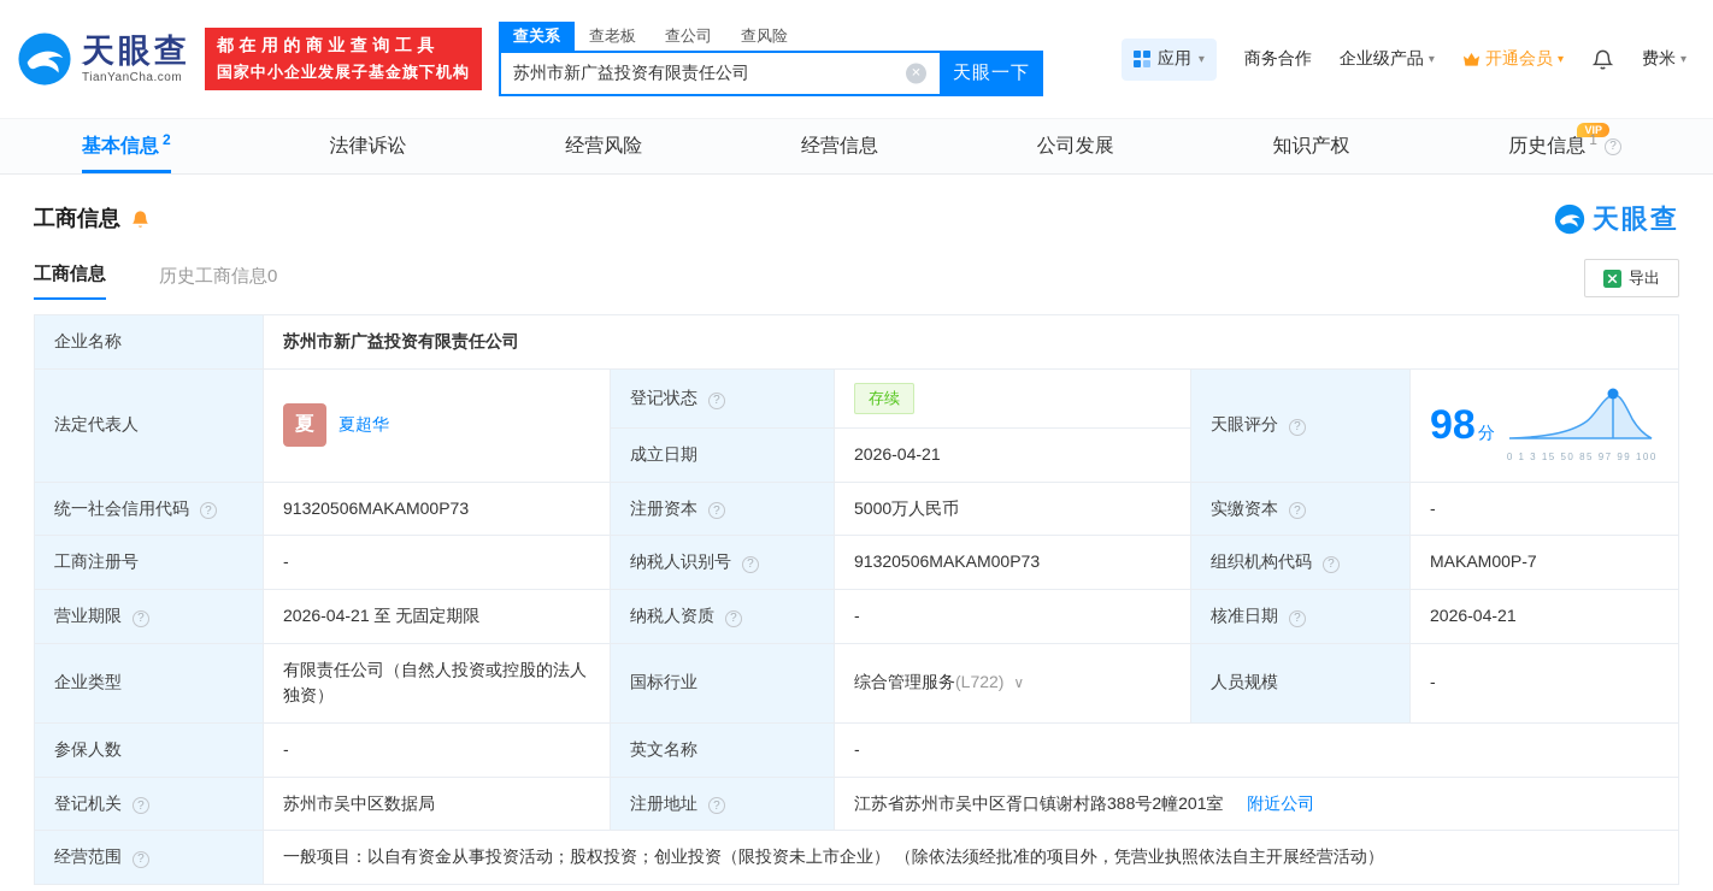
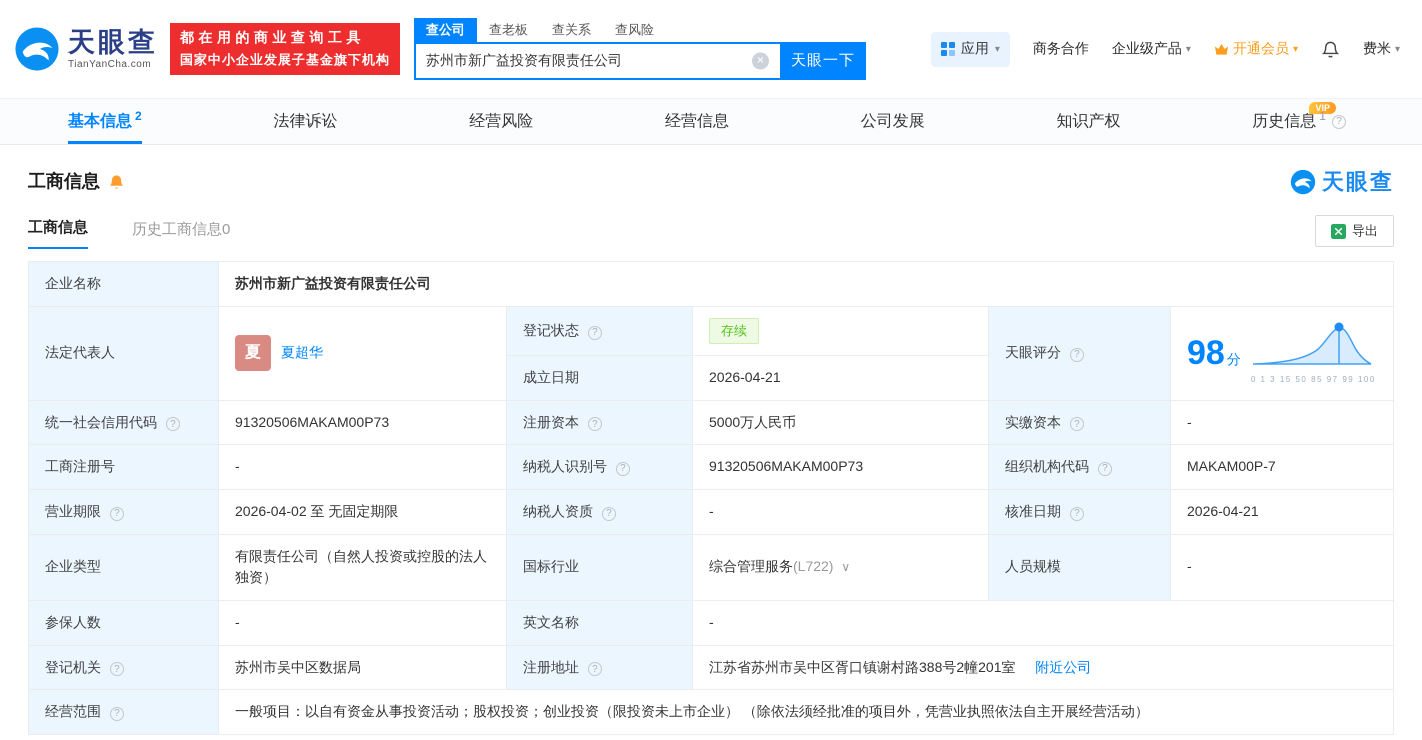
  天眼查
  TianYanCha.com
  都在用的商业查询工具
  国家中小企业发展子基金旗下机构
- 查关系
+ 查公司
  查老板
- 查公司
+ 查关系
  查风险
  苏州市新广益投资有限责任公司
  ✕
  天眼一下
  应用
  ▾
  商务合作
  企业级产品
  ▾
  开通会员
  ▾
  费米
  ▾
  基本信息
  2
  法律诉讼
  经营风险
  经营信息
  公司发展
  知识产权
  VIP
  历史信息
  1
  ?
  工商信息
  天眼查
  工商信息
  历史工商信息0
  导出
  企业名称	苏州市新广益投资有限责任公司
  法定代表人	夏 夏超华	登记状态 ?	存续	天眼评分 ?	98 分 0 1 3 15 50 85 97 99 100
  成立日期	2026-04-21
  统一社会信用代码 ?	91320506MAKAM00P73	注册资本 ?	5000万人民币	实缴资本 ?	-
  工商注册号	-	纳税人识别号 ?	91320506MAKAM00P73	组织机构代码 ?	MAKAM00P-7
- 营业期限 ?	2026-04-21 至 无固定期限	纳税人资质 ?	-	核准日期 ?	2026-04-21
+ 营业期限 ?	2026-04-02 至 无固定期限	纳税人资质 ?	-	核准日期 ?	2026-04-21
  企业类型	有限责任公司（自然人投资或控股的法人独资）	国标行业	综合管理服务(L722) ∨	人员规模	-
  参保人数	-	英文名称	-
  登记机关 ?	苏州市吴中区数据局	注册地址 ?	江苏省苏州市吴中区胥口镇谢村路388号2幢201室 附近公司
  经营范围 ?	一般项目：以自有资金从事投资活动；股权投资；创业投资（限投资未上市企业） （除依法须经批准的项目外，凭营业执照依法自主开展经营活动）
